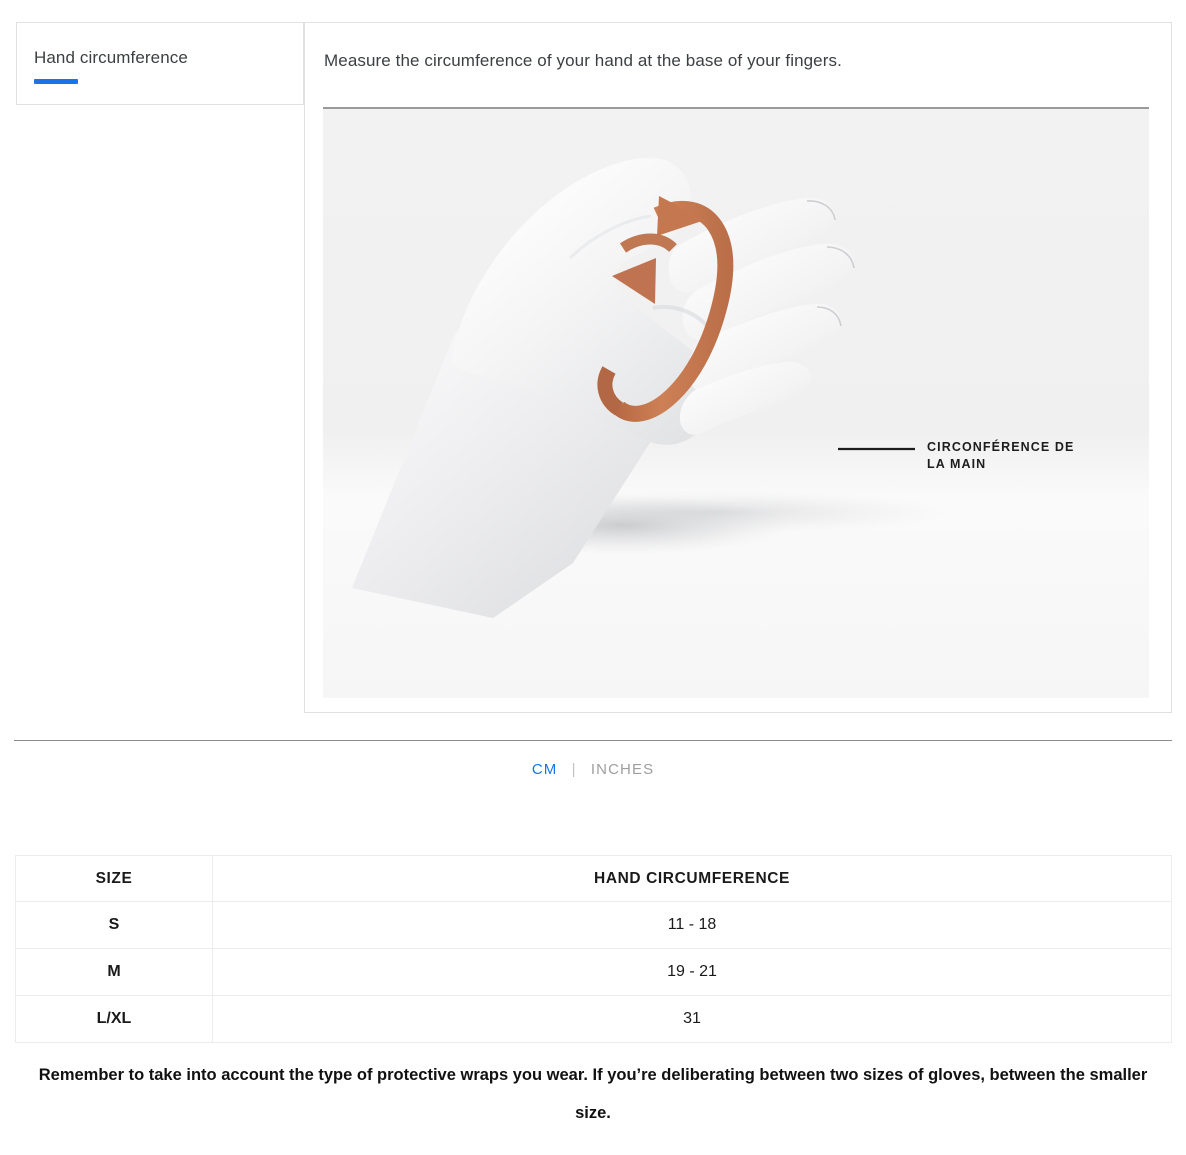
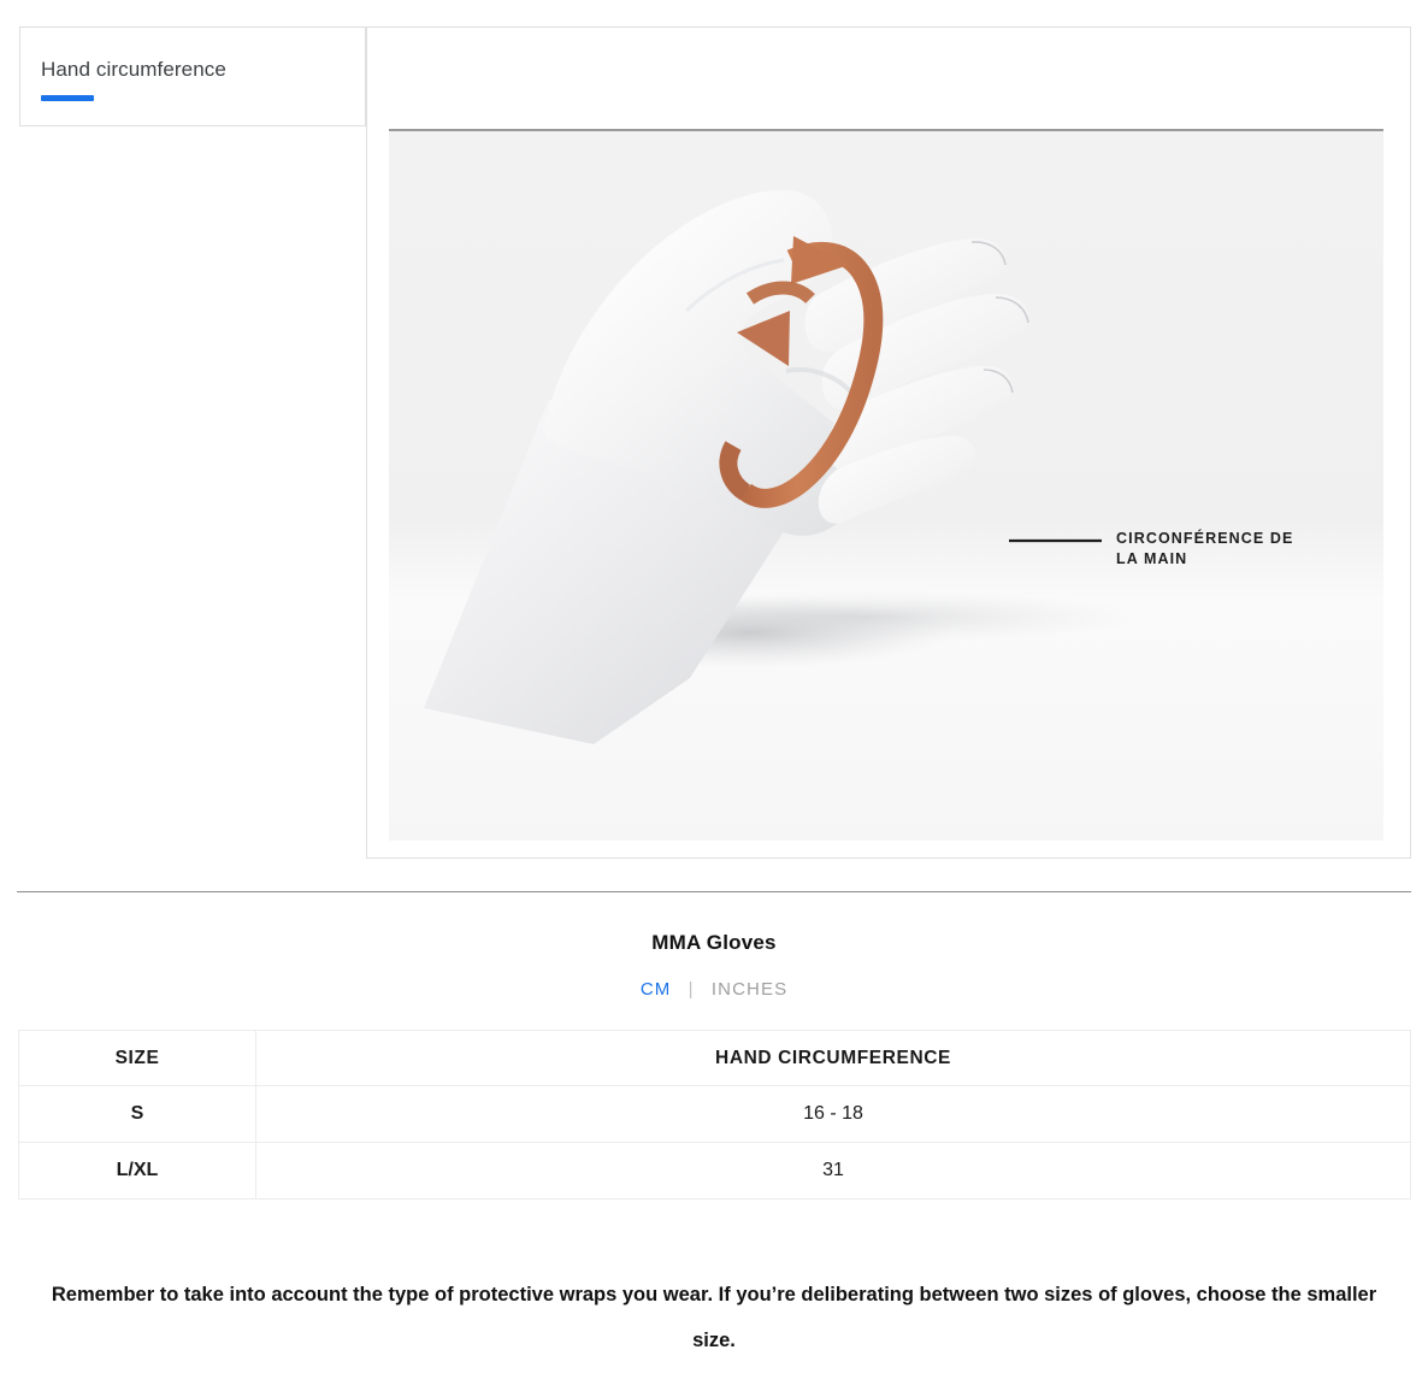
  Hand circumference
- Measure the circumference of your hand at the base of your fingers.
  CIRCONFÉRENCE DE
  LA MAIN
+ MMA Gloves
  CM | INCHES
  SIZE	HAND CIRCUMFERENCE
- S	11 - 18
+ S	16 - 18
- M	19 - 21
  L/XL	31
- Remember to take into account the type of protective wraps you wear. If you’re deliberating between two sizes of gloves, between the smaller size.
+ Remember to take into account the type of protective wraps you wear. If you’re deliberating between two sizes of gloves, choose the smaller size.
